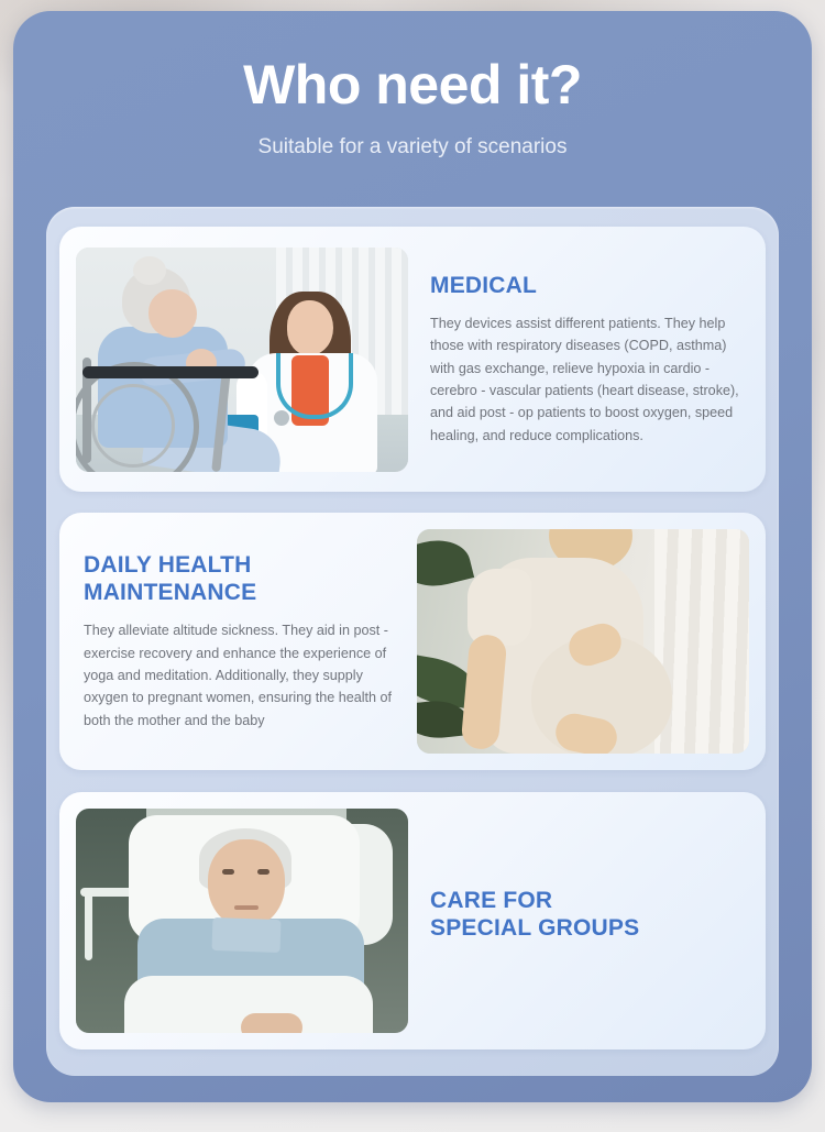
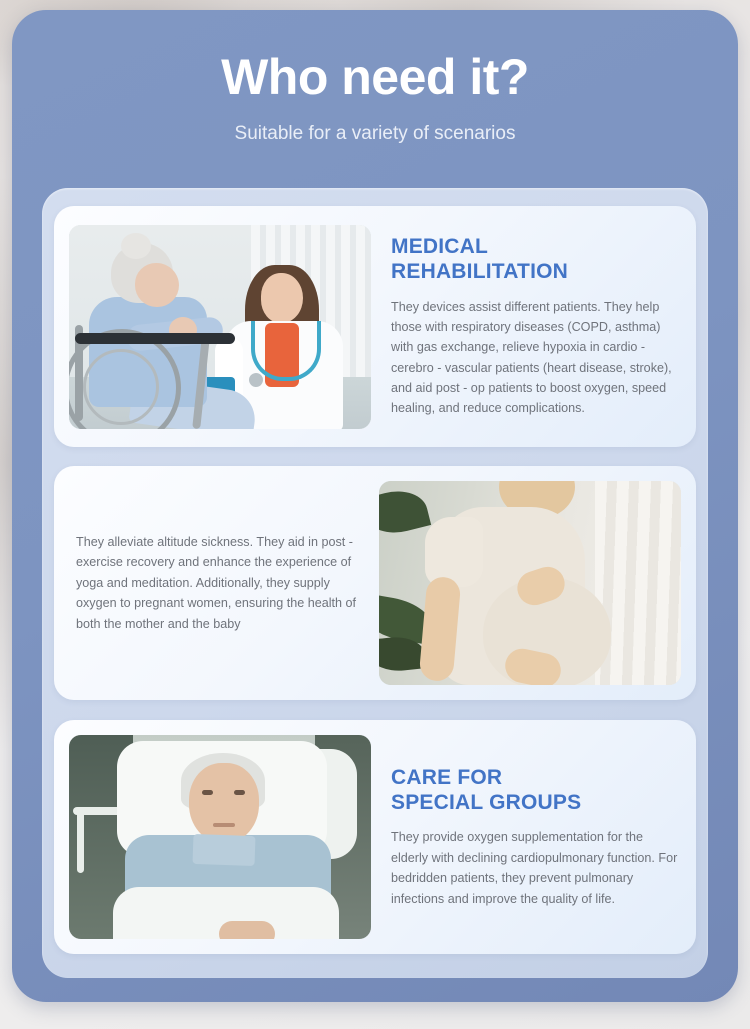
  Who need it?
  Suitable for a variety of scenarios
  MEDICAL
+ REHABILITATION
  They devices assist different patients. They help those with respiratory diseases (COPD, asthma) with gas exchange, relieve hypoxia in cardio - cerebro - vascular patients (heart disease, stroke), and aid post - op patients to boost oxygen, speed healing, and reduce complications.
- DAILY HEALTH
- MAINTENANCE
  They alleviate altitude sickness. They aid in post - exercise recovery and enhance the experience of yoga and meditation. Additionally, they supply oxygen to pregnant women, ensuring the health of both the mother and the baby
  CARE FOR
  SPECIAL GROUPS
+ They provide oxygen supplementation for the elderly with declining cardiopulmonary function. For bedridden patients, they prevent pulmonary infections and improve the quality of life.
